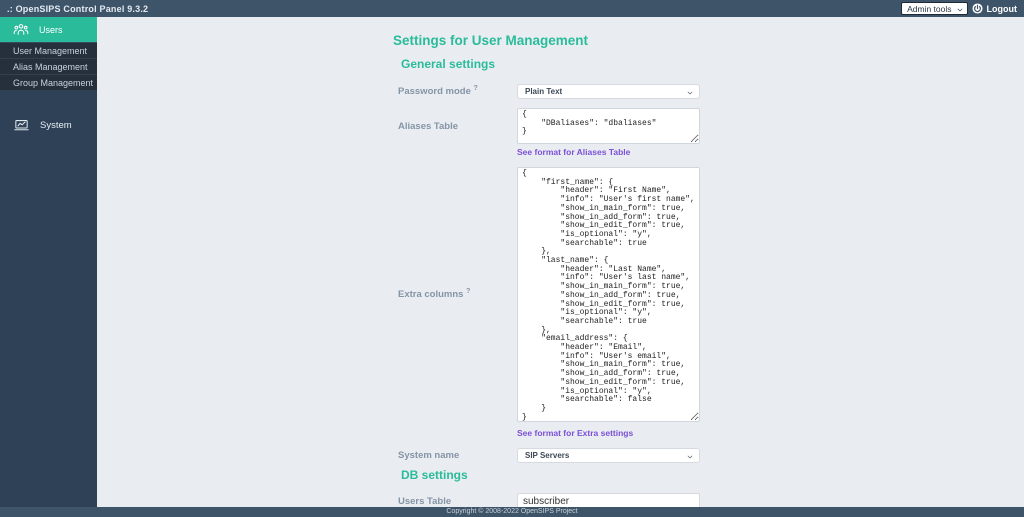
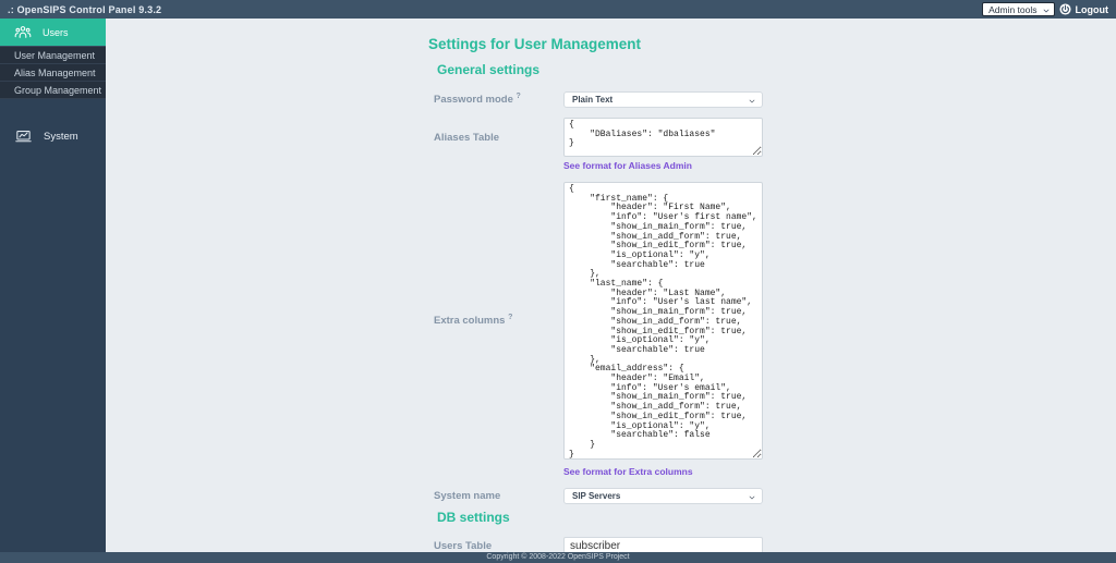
  .: OpenSIPS Control Panel 9.3.2
  Admin tools
  Logout
  Users
  User Management
  Alias Management
  Group Management
  System
  Settings for User Management
  General settings
  Password mode
  Plain Text
  Aliases Table
  {
  "DBaliases": "dbaliases"
  }
- See format for Aliases Table
+ See format for Aliases Admin
  Extra columns
  {
  "first_name": {
  "header": "First Name",
  "info": "User's first name",
  "show_in_main_form": true,
  "show_in_add_form": true,
  "show_in_edit_form": true,
  "is_optional": "y",
  "searchable": true
  },
  "last_name": {
  "header": "Last Name",
  "info": "User's last name",
  "show_in_main_form": true,
  "show_in_add_form": true,
  "show_in_edit_form": true,
  "is_optional": "y",
  "searchable": true
  },
  "email_address": {
  "header": "Email",
  "info": "User's email",
  "show_in_main_form": true,
  "show_in_add_form": true,
  "show_in_edit_form": true,
  "is_optional": "y",
  "searchable": false
  }
- See format for Extra settings
+ See format for Extra columns
  System name
  SIP Servers
  DB settings
  Users Table
  subscriber
